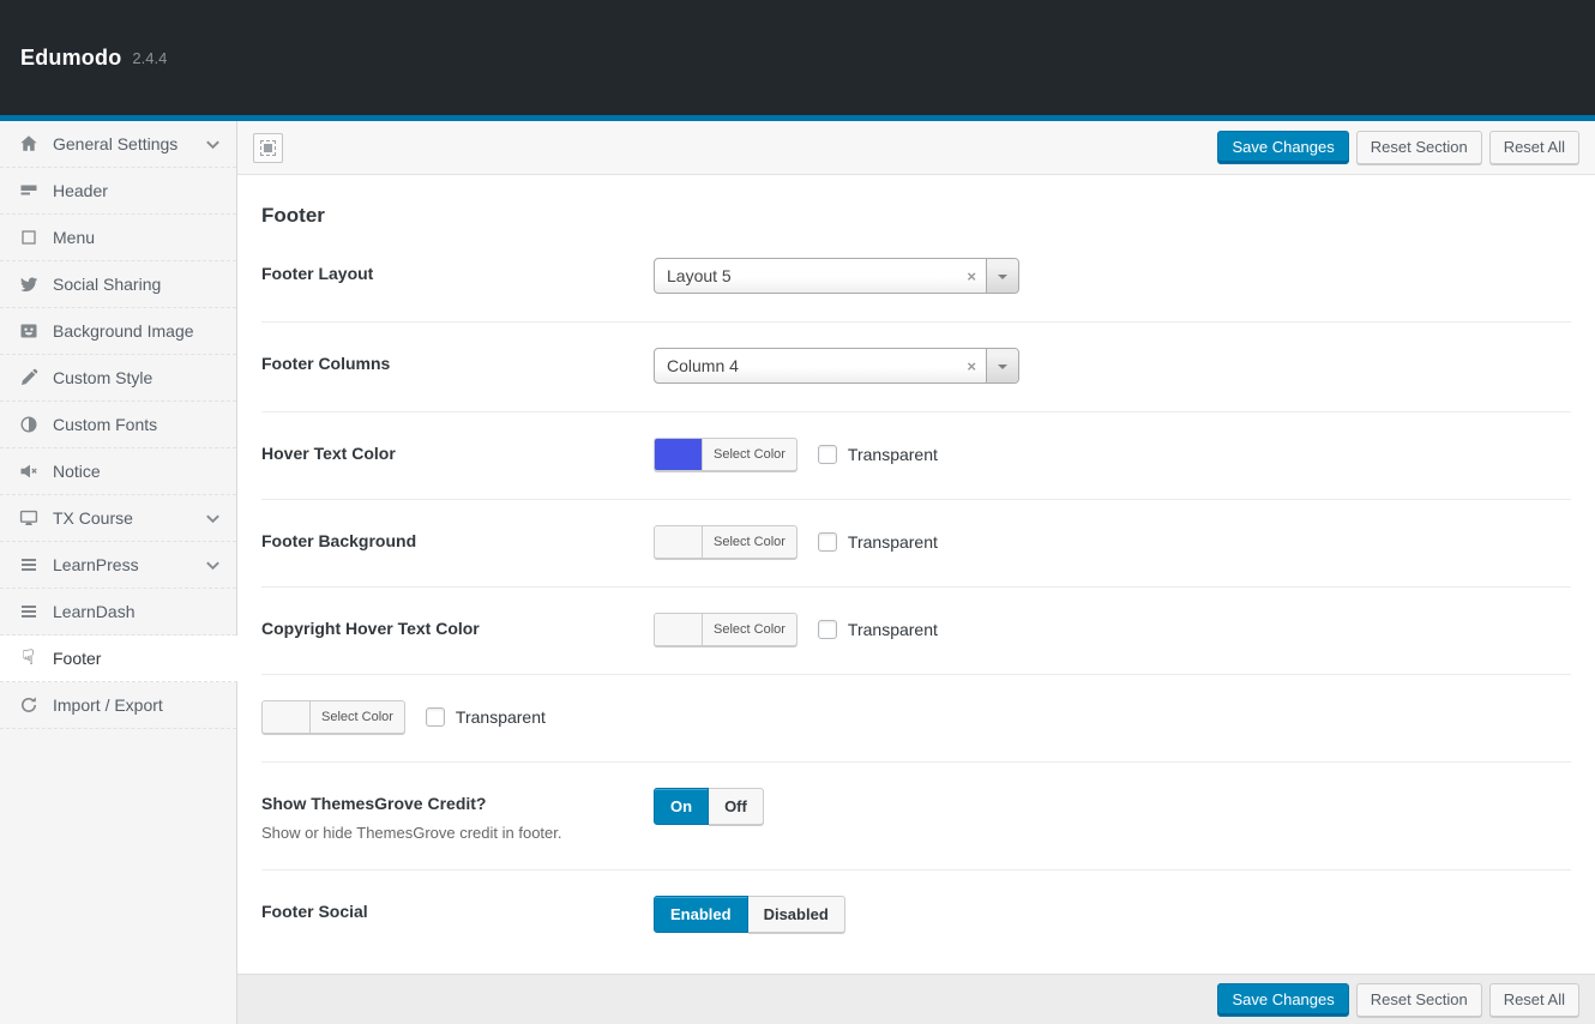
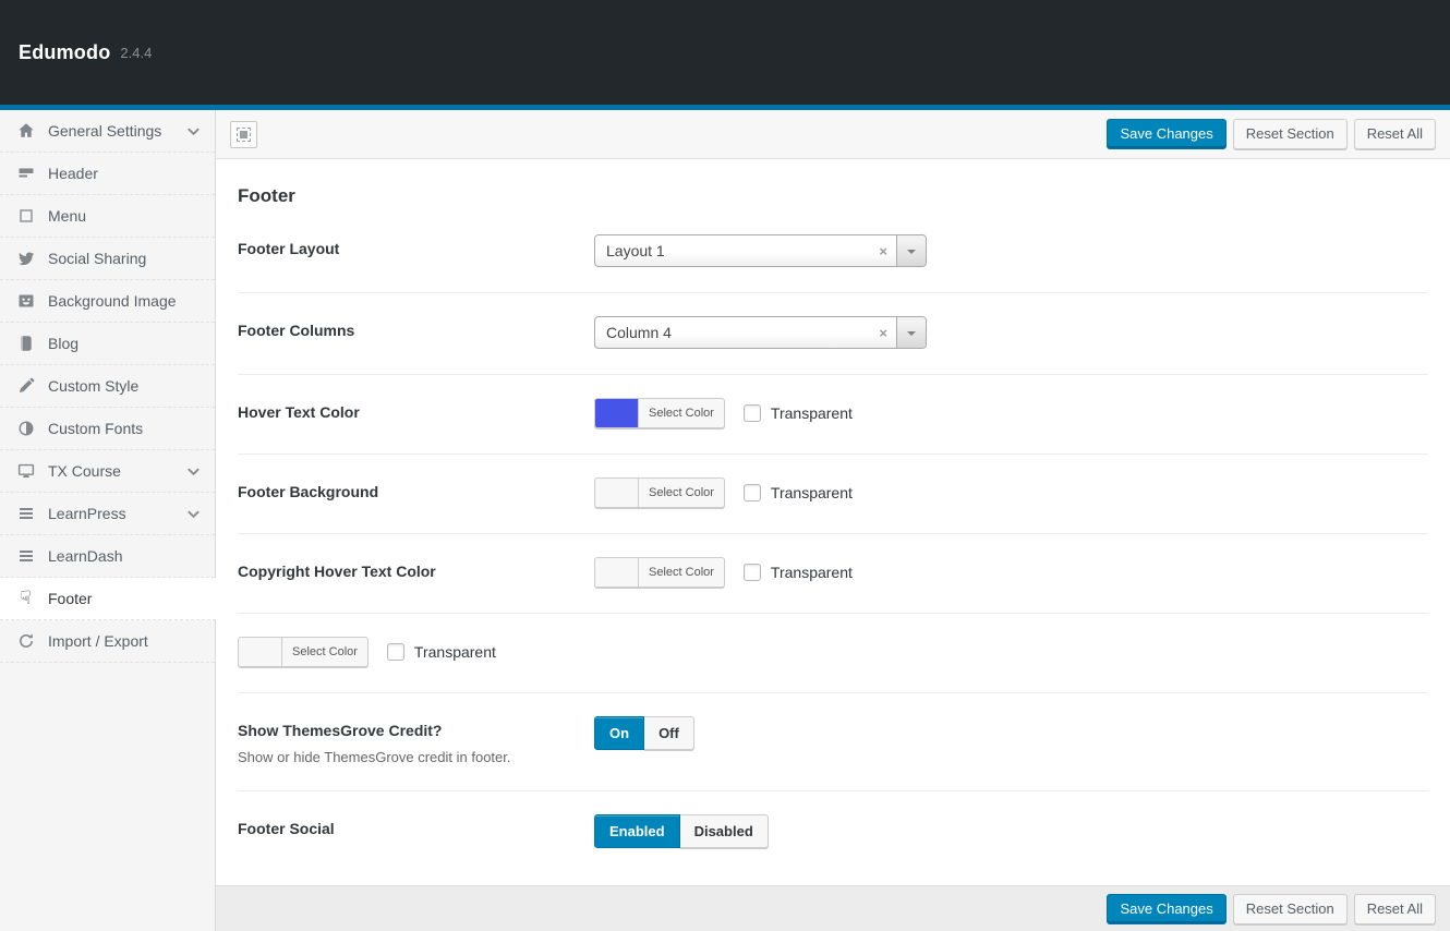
  Edumodo
  2.4.4
  General Settings
  Header
  Menu
  Social Sharing
  Background Image
+ Blog
  Custom Style
  Custom Fonts
- Notice
  TX Course
  LearnPress
  LearnDash
  ☟
  Footer
  Import / Export
  Save Changes
  Reset Section
  Reset All
  Footer
  Footer Layout
- Layout 5
+ Layout 1
  ×
  Footer Columns
  Column 4
  ×
  Hover Text Color
  Select Color
  Transparent
  Footer Background
  Select Color
  Transparent
  Copyright Hover Text Color
  Select Color
  Transparent
  Select Color
  Transparent
  Show ThemesGrove Credit?
  Show or hide ThemesGrove credit in footer.
  On
  Off
  Footer Social
  Enabled
  Disabled
  Save Changes
  Reset Section
  Reset All
